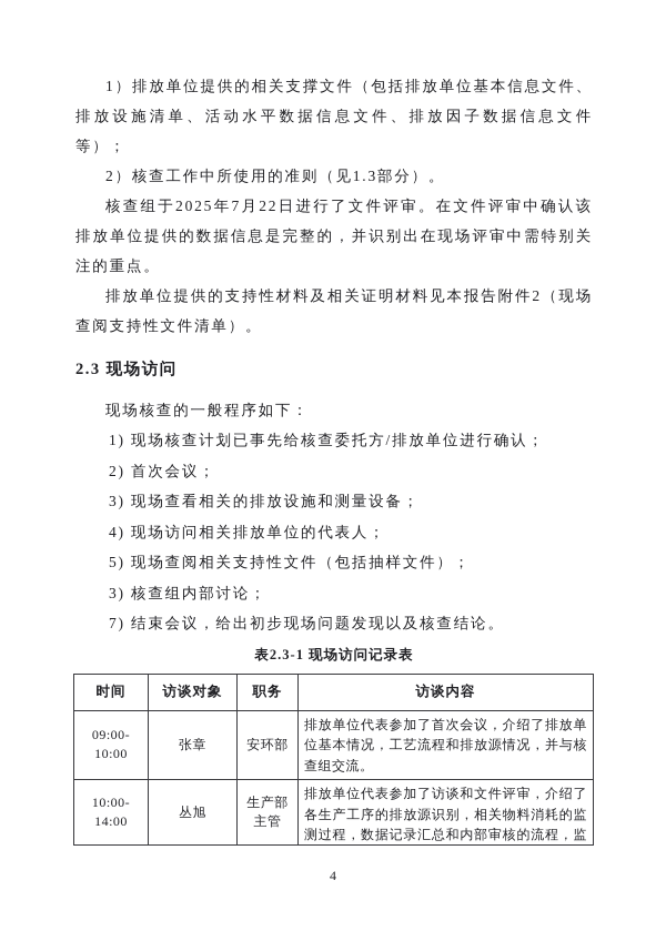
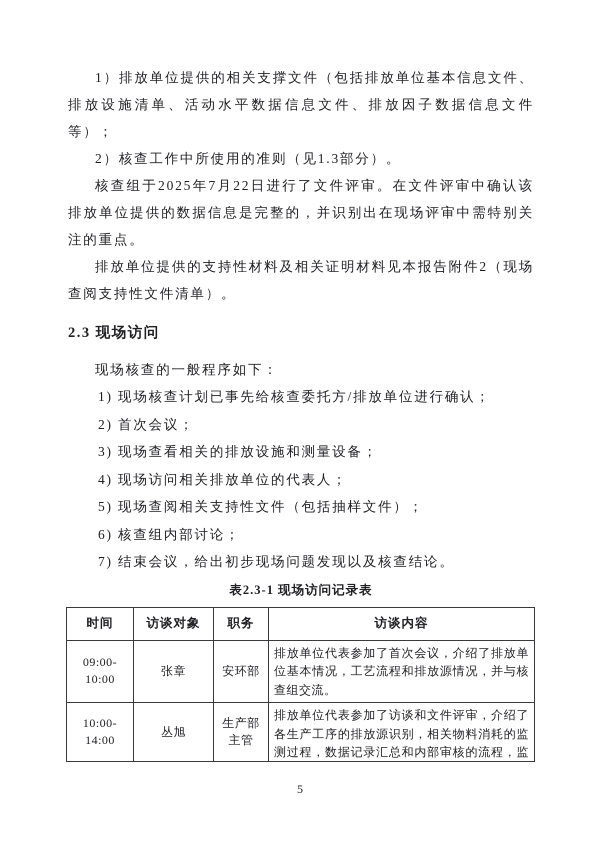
  1）排放单位提供的相关支撑文件（包括排放单位基本信息文件、排放设施清单、活动水平数据信息文件、排放因子数据信息文件等）；
  2）核查工作中所使用的准则（见1.3部分）。
  核查组于2025年7月22日进行了文件评审。在文件评审中确认该排放单位提供的数据信息是完整的，并识别出在现场评审中需特别关注的重点。
  排放单位提供的支持性材料及相关证明材料见本报告附件2（现场查阅支持性文件清单）。
  2.3 现场访问
  现场核查的一般程序如下：
  1) 现场核查计划已事先给核查委托方/排放单位进行确认；
  2) 首次会议；
  3) 现场查看相关的排放设施和测量设备；
  4) 现场访问相关排放单位的代表人；
  5) 现场查阅相关支持性文件（包括抽样文件）；
- 3) 核查组内部讨论；
+ 6) 核查组内部讨论；
  7) 结束会议，给出初步现场问题发现以及核查结论。
  表2.3-1 现场访问记录表
  时间	访谈对象	职务	访谈内容
  09:00-10:00	张章	安环部	排放单位代表参加了首次会议，介绍了排放单位基本情况，工艺流程和排放源情况，并与核查组交流。
  10:00-14:00	丛旭	生产部主管	排放单位代表参加了访谈和文件评审，介绍了各生产工序的排放源识别，相关物料消耗的监测过程，数据记录汇总和内部审核的流程，监
- 4
+ 5
